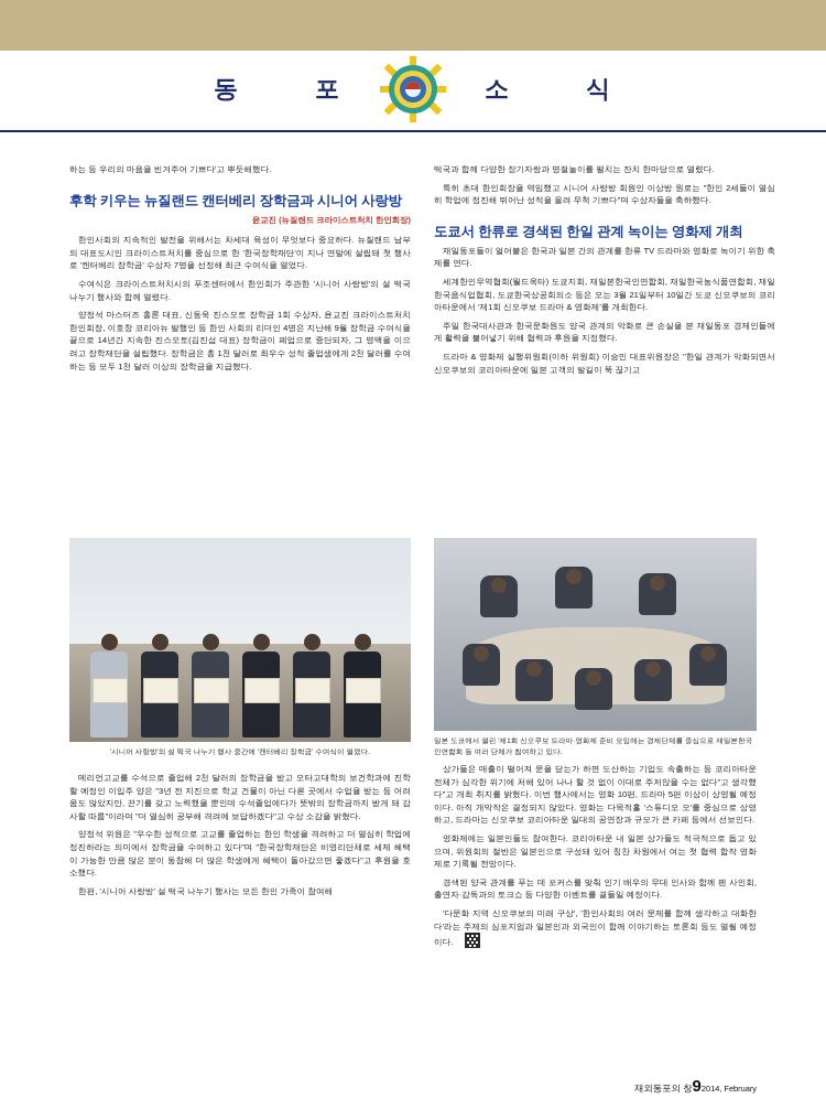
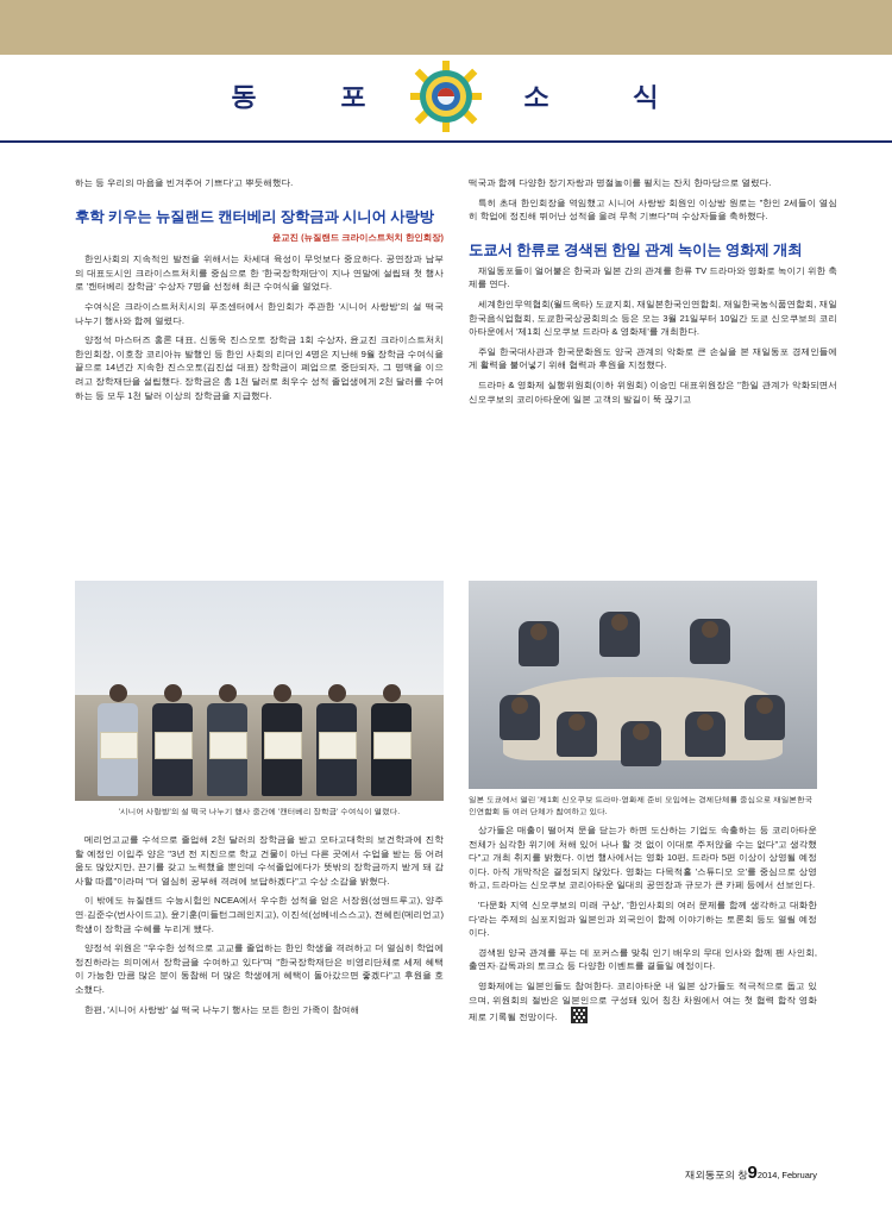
  동
  포
  소
  식
  하는 등 우리의 마음을 빈겨주어 기쁘다'고 뿌듯해했다.
  후학 키우는 뉴질랜드 캔터베리 장학금과 시니어 사랑방
  윤교진 (뉴질랜드 크라이스트처치 한인회장)
- 한인사회의 지속적인 발전을 위해서는 차세대 육성이 무엇보다 중요하다. 뉴질랜드 남부의 대표도시인 크라이스트처치를 중심으로 한 '한국장학재단'이 지나 연말에 설립돼 첫 행사로 '캔터베리 장학금' 수상자 7명을 선정해 최근 수여식을 열었다.
+ 한인사회의 지속적인 발전을 위해서는 차세대 육성이 무엇보다 중요하다. 공연장과 남부의 대표도시인 크라이스트처치를 중심으로 한 '한국장학재단'이 지나 연말에 설립돼 첫 행사로 '캔터베리 장학금' 수상자 7명을 선정해 최근 수여식을 열었다.
  수여식은 크라이스트처치시의 푸조센터에서 한인회가 주관한 '시니어 사랑방'의 설 떡국 나누기 행사와 함께 열렸다.
  양정석 마스터즈 홍론 대표, 신동욱 진스오토 장학금 1회 수상자, 윤교진 크라이스트처치 한인회장, 이호창 코리아뉴 발행인 등 한인 사회의 리더인 4명은 지난해 9월 장학금 수여식을 끝으로 14년간 지속한 진스오토(김진섭 대표) 장학금이 폐업으로 중단되자, 그 명맥을 이으려고 장학재단을 설립했다. 장학금은 총 1천 달러로 최우수 성적 졸업생에게 2천 달러를 수여하는 등 모두 1천 달러 이상의 장학금을 지급했다.
  떡국과 함께 다양한 장기자랑과 명절놀이를 펼치는 잔치 한마당으로 열렸다.
  특히 초대 한인회장을 역임했고 시니어 사랑방 회원인 이상방 원로는 "한인 2세들이 열심히 학업에 정진해 뛰어난 성적을 올려 무척 기쁘다"며 수상자들을 축하했다.
  도쿄서 한류로 경색된 한일 관계 녹이는 영화제 개최
  재일동포들이 얼어붙은 한국과 일본 간의 관계를 한류 TV 드라마와 영화로 녹이기 위한 축제를 연다.
  세계한인무역협회(월드옥타) 도쿄지회, 재일본한국인연합회, 재일한국농식품연합회, 재일한국음식업협회, 도쿄한국상공회의소 등은 오는 3월 21일부터 10일간 도쿄 신오쿠보의 코리아타운에서 '제1회 신오쿠보 드라마 & 영화제'를 개최한다.
  주일 한국대사관과 한국문화원도 양국 관계의 악화로 큰 손실을 본 재일동포 경제인들에게 활력을 불어넣기 위해 협력과 후원을 지정했다.
  드라마 & 영화제 실행위원회(이하 위원회) 이승민 대표위원장은 "한일 관계가 악화되면서 신오쿠보의 코리아타운에 일본 고객의 발길이 뚝 끊기고
  메리언고교를 수석으로 졸업해 2천 달러의 장학금을 받고 오타고대학의 보건학과에 진학할 예정인 이입주 양은 "3년 전 지진으로 학교 건물이 아닌 다른 곳에서 수업을 받는 등 어려움도 많았지만, 끈기를 갖고 노력했을 뿐인데 수석졸업에다가 뜻밖의 장학금까지 받게 돼 감사할 따름"이라며 "더 열심히 공부해 격려에 보답하겠다"고 수상 소감을 밝혔다.
+ 이 밖에도 뉴질랜드 수능시험인 NCEA에서 우수한 성적을 얻은 서장원(성앤드루고), 양주연·김준수(번사이드고), 윤기훈(미들턴그레인지고), 이진석(성베네스스고), 전혜린(메리언고) 학생이 장학금 수혜를 누리게 됐다.
  양정석 위원은 "우수한 성적으로 고교를 졸업하는 한인 학생을 격려하고 더 열심히 학업에 정진하라는 의미에서 장학금을 수여하고 있다"며 "한국장학재단은 비영리단체로 세제 혜택이 가능한 만큼 많은 분이 동참해 더 많은 학생에게 혜택이 돌아갔으면 좋겠다"고 후원을 호소했다.
  한편, '시니어 사랑방' 설 떡국 나누기 행사는 모든 한인 가족이 참여해
  상가들은 매출이 떨어져 문을 닫는가 하면 도산하는 기업도 속출하는 등 코리아타운 전체가 심각한 위기에 처해 있어 나나 할 것 없이 이대로 주저앉을 수는 없다"고 생각했다"고 개최 취지를 밝혔다. 이번 행사에서는 영화 10편, 드라마 5편 이상이 상영될 예정이다. 아직 개막작은 결정되지 않았다. 영화는 다목적홀 '스튜디오 오'를 중심으로 상영하고, 드라마는 신오쿠보 코리아타운 일대의 공연장과 규모가 큰 카페 등에서 선보인다.
- 영화제에는 일본인들도 참여한다. 코리아타운 내 일본 상가들도 적극적으로 돕고 있으며, 위원회의 절반은 일본인으로 구성돼 있어 칭찬 차원에서 여는 첫 협력 합작 영화제로 기록될 전망이다.
+ '다문화 지역 신오쿠보의 미래 구상', '한인사회의 여러 문제를 함께 생각하고 대화한다'라는 주제의 심포지엄과 일본인과 외국인이 함께 이야기하는 토론회 등도 열릴 예정이다.
  경색된 양국 관계를 푸는 데 포커스를 맞춰 인기 배우의 무대 인사와 함께 팬 사인회, 출연자·감독과의 토크쇼 등 다양한 이벤트를 곁들일 예정이다.
- '다문화 지역 신오쿠보의 미래 구상', '한인사회의 여러 문제를 함께 생각하고 대화한다'라는 주제의 심포지엄과 일본인과 외국인이 함께 이야기하는 토론회 등도 열릴 예정이다.
+ 영화제에는 일본인들도 참여한다. 코리아타운 내 일본 상가들도 적극적으로 돕고 있으며, 위원회의 절반은 일본인으로 구성돼 있어 칭찬 차원에서 여는 첫 협력 합작 영화제로 기록될 전망이다.
  재외동포의 창92014, February
